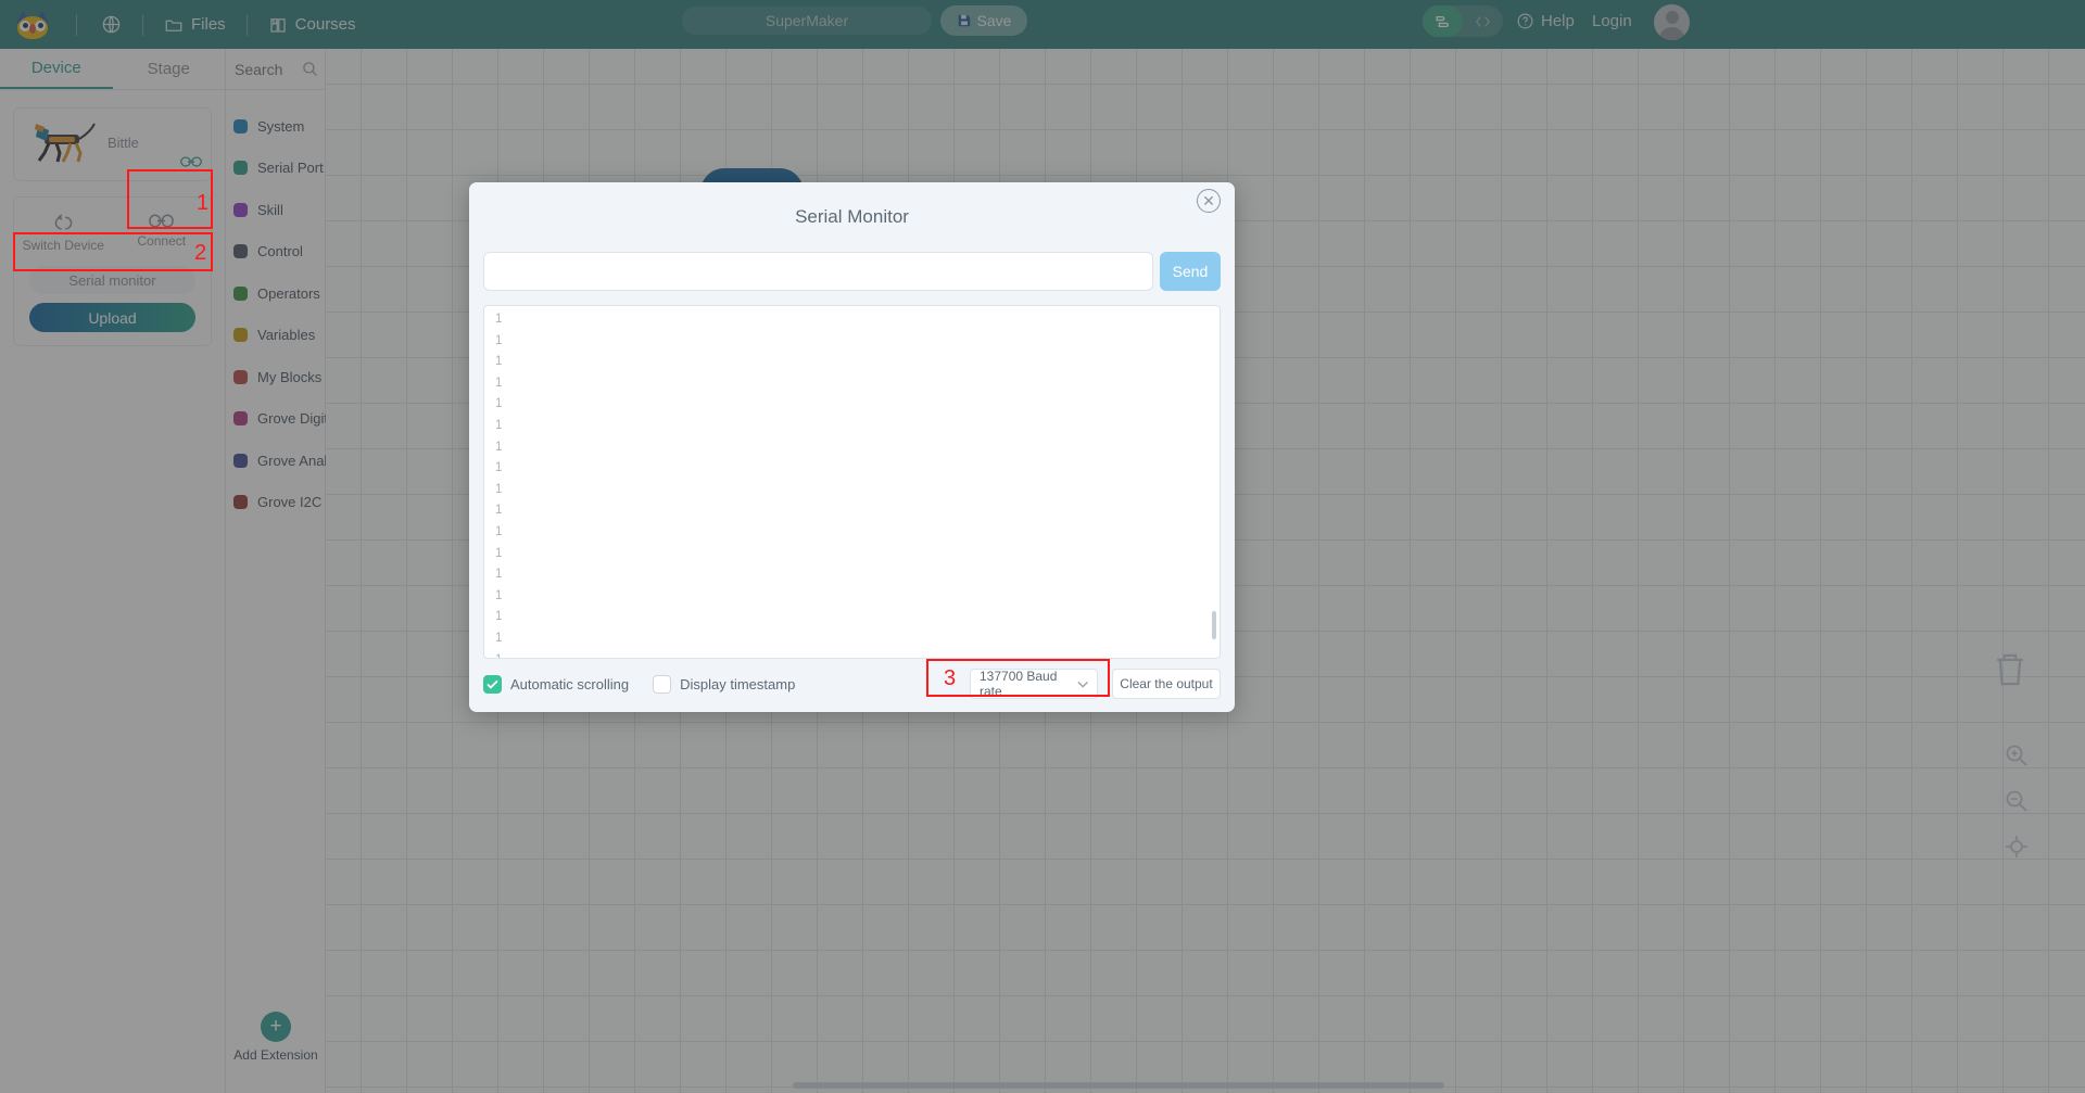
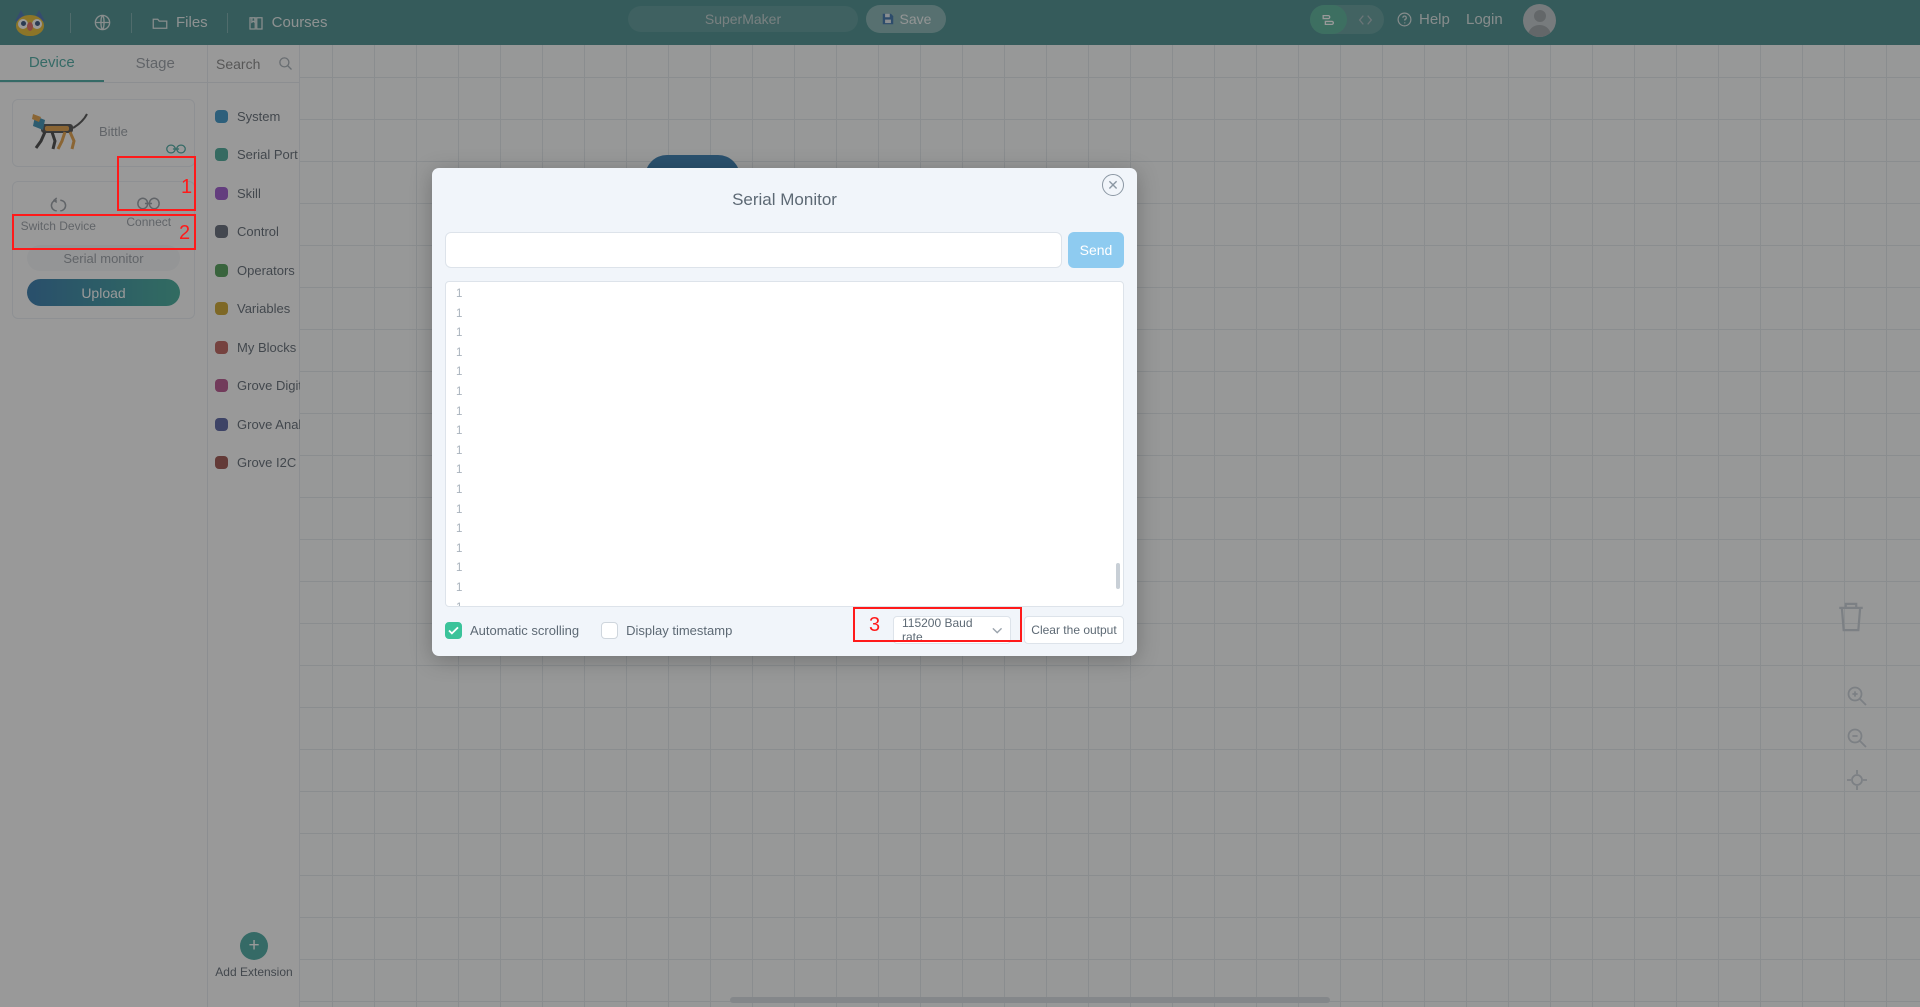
  Files
  Courses
  SuperMaker
  Save
  Help
  Login
  Device
  Stage
  Bittle
  Switch Device
  Connect
  Serial monitor
  Upload
  Search
  System
  Serial Port
  Skill
  Control
  Operators
  Variables
  My Blocks
  Grove Digi
  Grove Ana
  Grove I2C
  +
  Add Extension
  ✕
  Serial Monitor
  Send
  1
  1
  1
  1
  1
  1
  1
  1
  1
  1
  1
  1
  1
  1
  1
  1
  Automatic scrolling
  Display timestamp
- 137700 Baud rate
+ 115200 Baud rate
  Clear the output
  1
  2
  3
